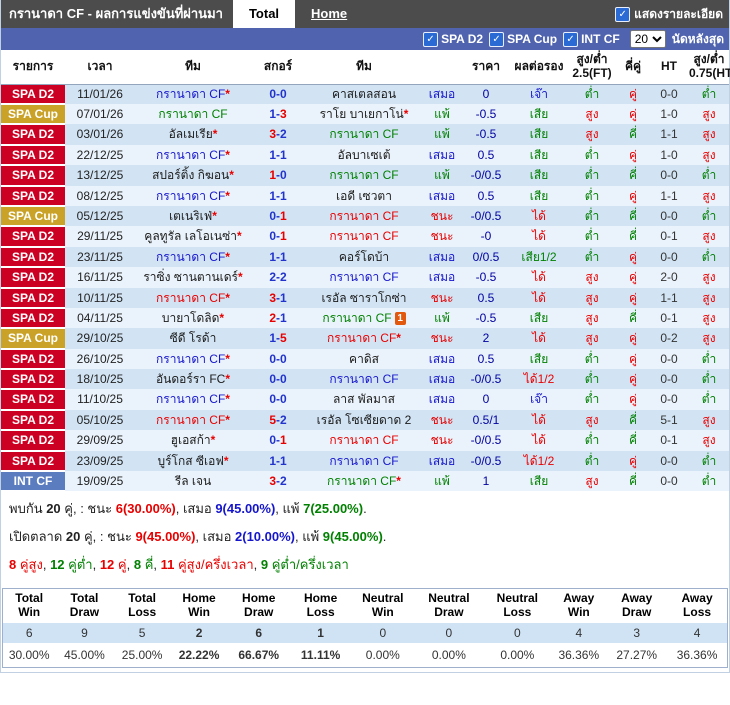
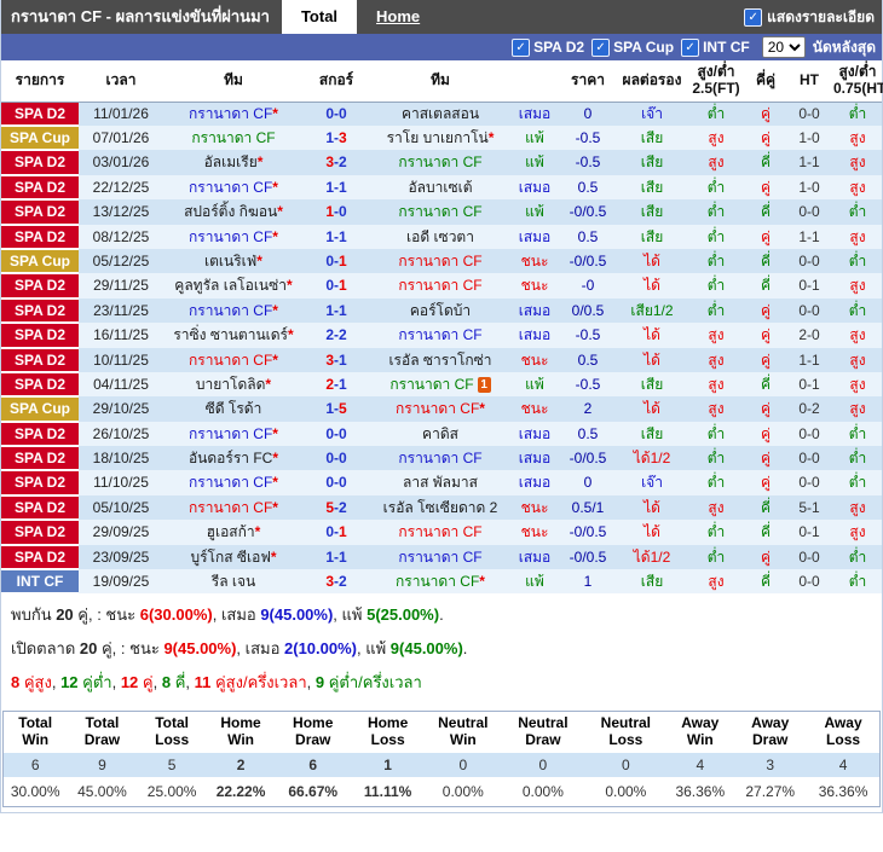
  กรานาดา CF - ผลการแข่งขันที่ผ่านมา
  Total
  Home
  ✓
  แสดงรายละเอียด
  ✓
  SPA D2
  ✓
  SPA Cup
  ✓
  INT CF
  20
  นัดหลังสุด
  รายการ	เวลา	ทีม	สกอร์	ทีม		ราคา	ผลต่อรอง	สูง/ต่ำ 2.5(FT)	คี่คู่	HT	สูง/ต่ำ 0.75(HT
  SPA D2	11/01/26	กรานาดา CF*	0-0	คาสเตลสอน	เสมอ	0	เจ๊า	ต่ำ	คู่	0-0	ต่ำ
  SPA Cup	07/01/26	กรานาดา CF	1-3	ราโย บาเยกาโน่*	แพ้	-0.5	เสีย	สูง	คู่	1-0	สูง
  SPA D2	03/01/26	อัลเมเรีย*	3-2	กรานาดา CF	แพ้	-0.5	เสีย	สูง	คี่	1-1	สูง
  SPA D2	22/12/25	กรานาดา CF*	1-1	อัลบาเซเต้	เสมอ	0.5	เสีย	ต่ำ	คู่	1-0	สูง
  SPA D2	13/12/25	สปอร์ติ้ง กิฆอน*	1-0	กรานาดา CF	แพ้	-0/0.5	เสีย	ต่ำ	คี่	0-0	ต่ำ
  SPA D2	08/12/25	กรานาดา CF*	1-1	เอดี เซวตา	เสมอ	0.5	เสีย	ต่ำ	คู่	1-1	สูง
  SPA Cup	05/12/25	เตเนริเฟ่*	0-1	กรานาดา CF	ชนะ	-0/0.5	ได้	ต่ำ	คี่	0-0	ต่ำ
  SPA D2	29/11/25	คูลทูรัล เลโอเนซ่า*	0-1	กรานาดา CF	ชนะ	-0	ได้	ต่ำ	คี่	0-1	สูง
  SPA D2	23/11/25	กรานาดา CF*	1-1	คอร์โดบ้า	เสมอ	0/0.5	เสีย1/2	ต่ำ	คู่	0-0	ต่ำ
  SPA D2	16/11/25	ราซิ่ง ซานตานเดร์*	2-2	กรานาดา CF	เสมอ	-0.5	ได้	สูง	คู่	2-0	สูง
  SPA D2	10/11/25	กรานาดา CF*	3-1	เรอัล ซาราโกซ่า	ชนะ	0.5	ได้	สูง	คู่	1-1	สูง
  SPA D2	04/11/25	บายาโดลิด*	2-1	กรานาดา CF 1	แพ้	-0.5	เสีย	สูง	คี่	0-1	สูง
  SPA Cup	29/10/25	ซีดี โรด้า	1-5	กรานาดา CF*	ชนะ	2	ได้	สูง	คู่	0-2	สูง
  SPA D2	26/10/25	กรานาดา CF*	0-0	คาดิส	เสมอ	0.5	เสีย	ต่ำ	คู่	0-0	ต่ำ
  SPA D2	18/10/25	อันดอร์รา FC*	0-0	กรานาดา CF	เสมอ	-0/0.5	ได้1/2	ต่ำ	คู่	0-0	ต่ำ
  SPA D2	11/10/25	กรานาดา CF*	0-0	ลาส พัลมาส	เสมอ	0	เจ๊า	ต่ำ	คู่	0-0	ต่ำ
  SPA D2	05/10/25	กรานาดา CF*	5-2	เรอัล โซเซียดาด 2	ชนะ	0.5/1	ได้	สูง	คี่	5-1	สูง
  SPA D2	29/09/25	ฮูเอสก้า*	0-1	กรานาดา CF	ชนะ	-0/0.5	ได้	ต่ำ	คี่	0-1	สูง
  SPA D2	23/09/25	บูร์โกส ซีเอฟ*	1-1	กรานาดา CF	เสมอ	-0/0.5	ได้1/2	ต่ำ	คู่	0-0	ต่ำ
  INT CF	19/09/25	รีล เจน	3-2	กรานาดา CF*	แพ้	1	เสีย	สูง	คี่	0-0	ต่ำ
- พบกัน 20 คู่, : ชนะ 6(30.00%), เสมอ 9(45.00%), แพ้ 7(25.00%).
+ พบกัน 20 คู่, : ชนะ 6(30.00%), เสมอ 9(45.00%), แพ้ 5(25.00%).
  เปิดตลาด 20 คู่, : ชนะ 9(45.00%), เสมอ 2(10.00%), แพ้ 9(45.00%).
  8 คู่สูง, 12 คู่ต่ำ, 12 คู่, 8 คี่, 11 คู่สูง/ครึ่งเวลา, 9 คู่ต่ำ/ครึ่งเวลา
  Total Win	Total Draw	Total Loss	Home Win	Home Draw	Home Loss	Neutral Win	Neutral Draw	Neutral Loss	Away Win	Away Draw	Away Loss
  6	9	5	2	6	1	0	0	0	4	3	4
  30.00%	45.00%	25.00%	22.22%	66.67%	11.11%	0.00%	0.00%	0.00%	36.36%	27.27%	36.36%
